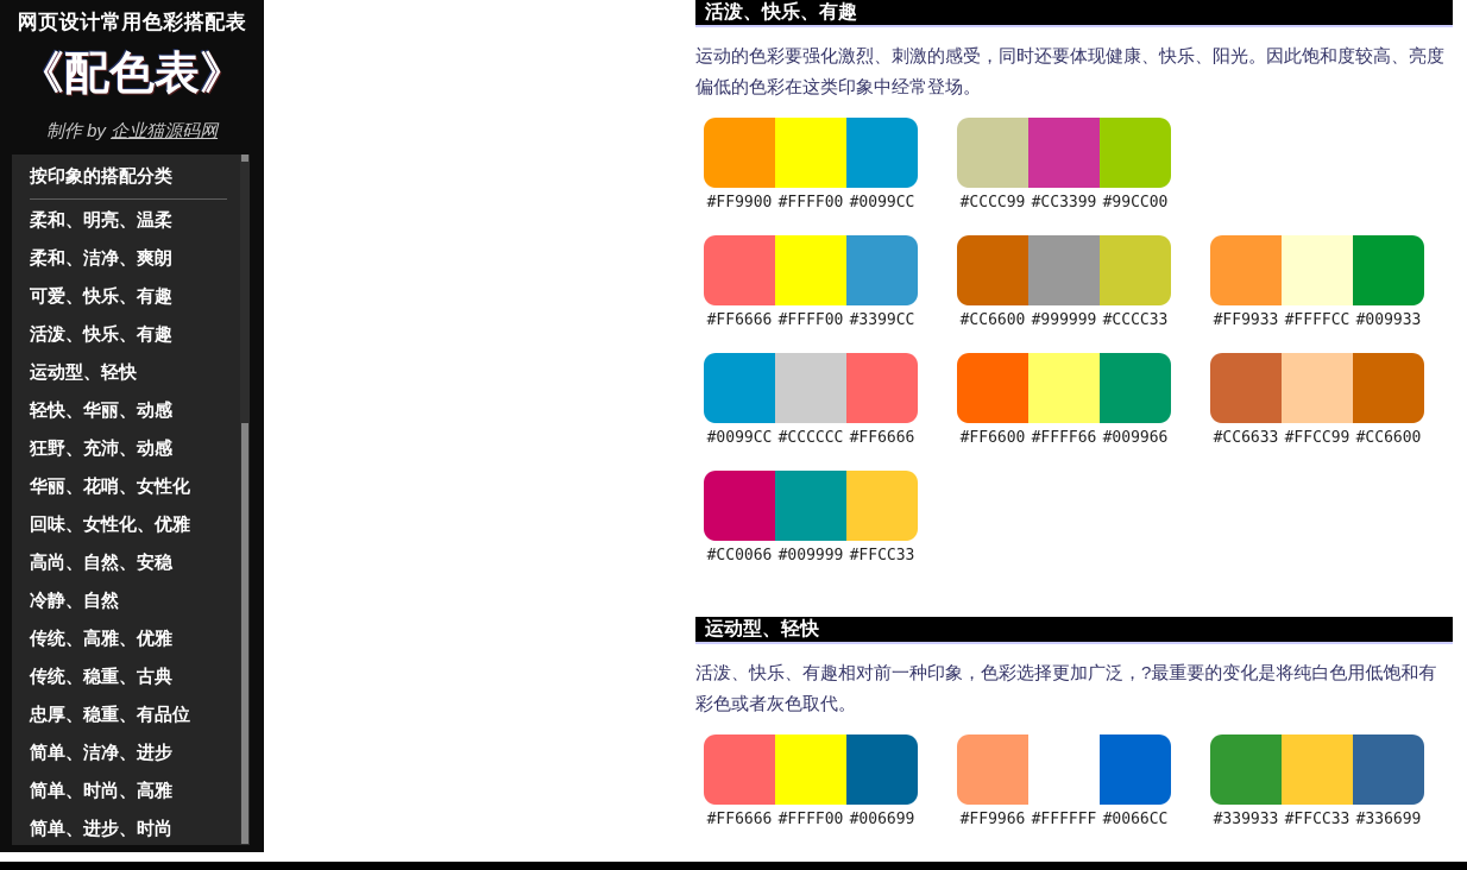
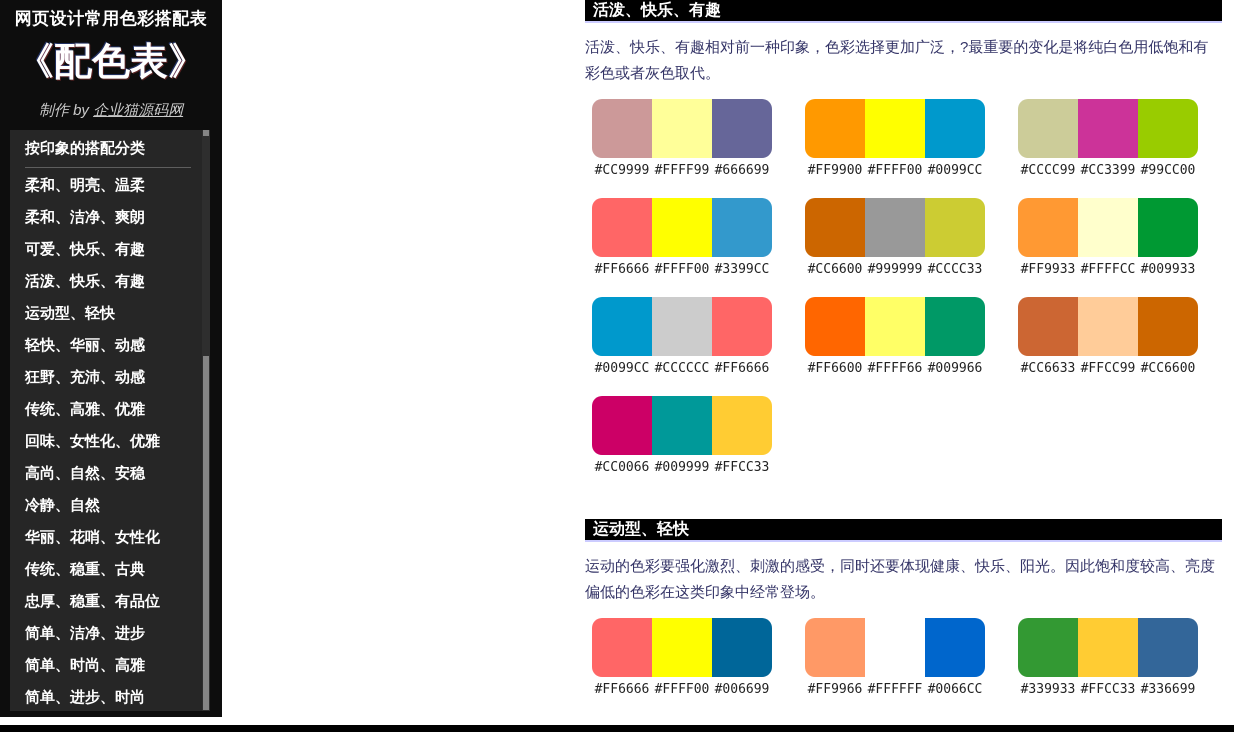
  网页设计常用色彩搭配表
  《配色表》
  制作 by 企业猫源码网
  按印象的搭配分类
  柔和、明亮、温柔
  柔和、洁净、爽朗
  可爱、快乐、有趣
  活泼、快乐、有趣
  运动型、轻快
  轻快、华丽、动感
  狂野、充沛、动感
- 华丽、花哨、女性化
+ 传统、高雅、优雅
  回味、女性化、优雅
  高尚、自然、安稳
  冷静、自然
- 传统、高雅、优雅
+ 华丽、花哨、女性化
  传统、稳重、古典
  忠厚、稳重、有品位
  简单、洁净、进步
  简单、时尚、高雅
  简单、进步、时尚
  活泼、快乐、有趣
- 运动的色彩要强化激烈、刺激的感受，同时还要体现健康、快乐、阳光。因此饱和度较高、亮度偏低的色彩在这类印象中经常登场。
+ 活泼、快乐、有趣相对前一种印象，色彩选择更加广泛，?最重要的变化是将纯白色用低饱和有彩色或者灰色取代。
+ #CC9999
+ #FFFF99
+ #666699
  #FF9900
  #FFFF00
  #0099CC
  #CCCC99
  #CC3399
  #99CC00
  #FF6666
  #FFFF00
  #3399CC
  #CC6600
  #999999
  #CCCC33
  #FF9933
  #FFFFCC
  #009933
  #0099CC
  #CCCCCC
  #FF6666
  #FF6600
  #FFFF66
  #009966
  #CC6633
  #FFCC99
  #CC6600
  #CC0066
  #009999
  #FFCC33
  运动型、轻快
- 活泼、快乐、有趣相对前一种印象，色彩选择更加广泛，?最重要的变化是将纯白色用低饱和有彩色或者灰色取代。
+ 运动的色彩要强化激烈、刺激的感受，同时还要体现健康、快乐、阳光。因此饱和度较高、亮度偏低的色彩在这类印象中经常登场。
  #FF6666
  #FFFF00
  #006699
  #FF9966
  #FFFFFF
  #0066CC
  #339933
  #FFCC33
  #336699
